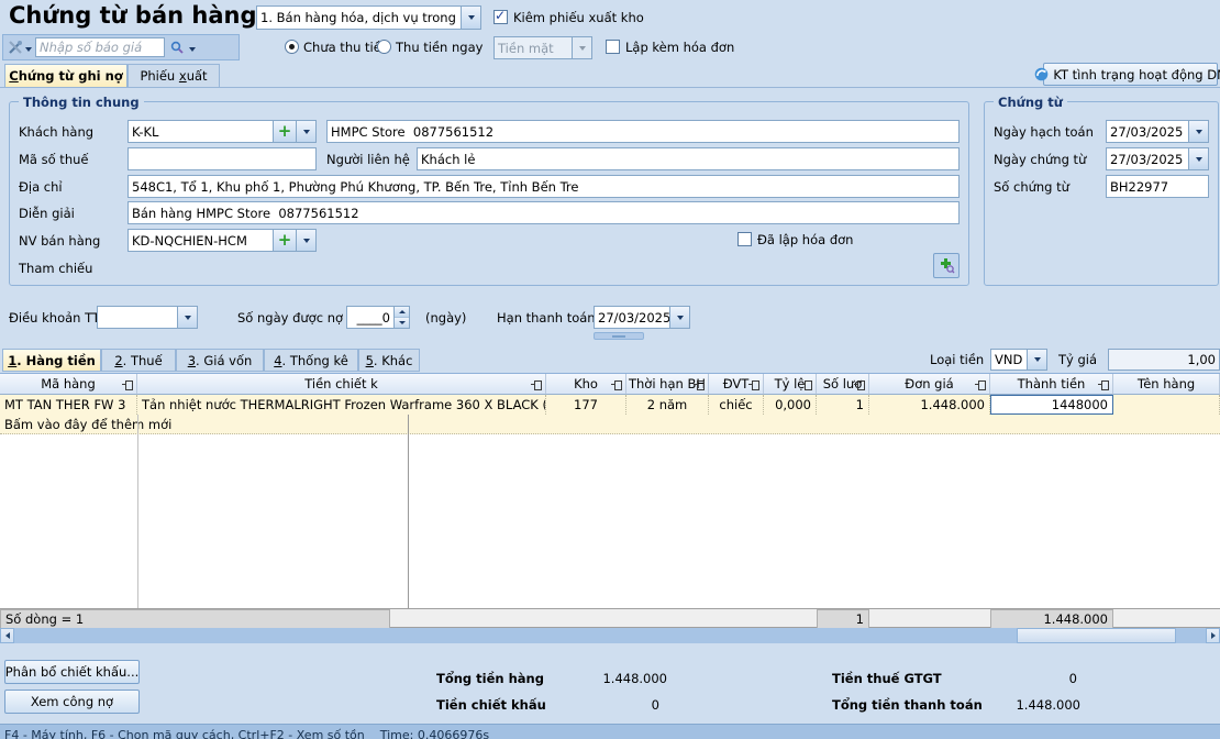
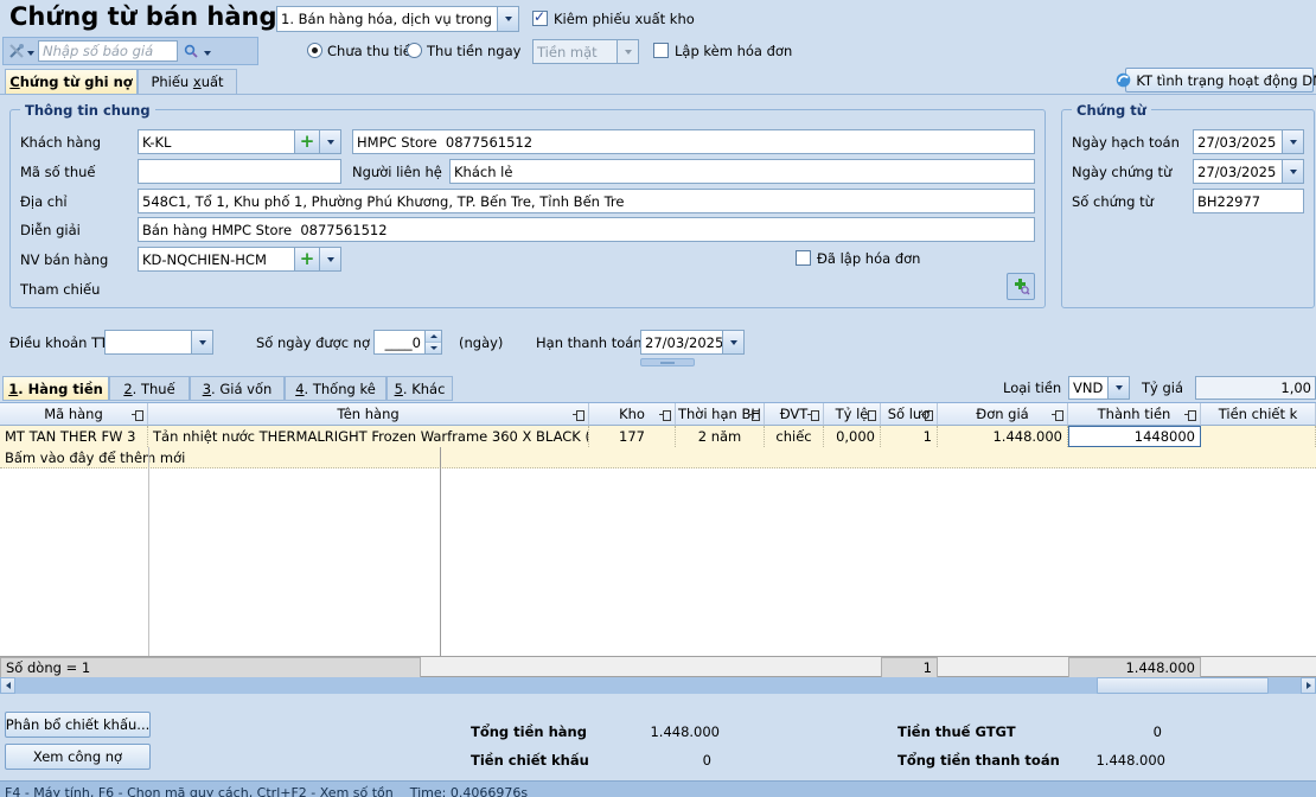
  Chứng từ bán hàng
  1. Bán hàng hóa, dịch vụ trong
  Kiêm phiếu xuất kho
  Nhập số báo giá
  Chưa thu ti
  Thu tiền ngay
  Tiền mặt
  Lập kèm hóa đơn
  C
  hứng từ ghi nợ
  Phiếu
  x
  uất
  KT tình trạng hoạt động D
  Thông tin chung
  Khách hàng
  K-KL
  HMPC Store 0877561512
  Mã số thuế
  Người liên hệ
  Khách lẻ
  Địa chỉ
  548C1, Tổ 1, Khu phố 1, Phường Phú Khương, TP. Bến Tre, Tỉnh Bến Tre
  Diễn giải
  Bán hàng HMPC Store 0877561512
  NV bán hàng
  KD-NQCHIEN-HCM
  Đã lập hóa đơn
  Tham chiếu
  Chứng từ
  Ngày hạch toán
  27/03/2025
  Ngày chứng từ
  27/03/2025
  Số chứng từ
  BH22977
  Điều khoản T
  Số ngày được nợ
  ____0
  (ngày)
  Hạn thanh toán
  27/03/2025
  1
  . Hàng tiền
  2
  . Thuế
  3
  . Giá vốn
  4
  . Thống kê
  5
  . Khác
  Loại tiền
  VND
  Tỷ giá
  1,00
  Mã hàng
- Tiền chiết k
+ Tên hàng
  Kho
  Thời hạn B
  ĐVT
  Tỷ l
  Số lư
  Đơn giá
  Thành tiền
- Tên hàng
+ Tiền chiết k
  MT TAN THER FW 3
  Tản nhiệt nước THERMALRIGHT Frozen Warframe 360 X BLACK (
  177
  2 năm
  chiếc
  0,000
  1
  1.448.000
  1448000
  Bấm vào đây để thê mới
  Số dòng = 1
  1
  1.448.000
  Phân bổ chiết khấu...
  Xem công nợ
  Tổng tiền hàng
  1.448.000
  Tiền chiết khấu
  0
  Tiền thuế GTGT
  0
  Tổng tiền thanh toán
  1.448.000
  F4 - Máy tính, F6 - Chọn mã quy cách, Ctrl+F2 - Xem số tồn Time: 0.4066976s
